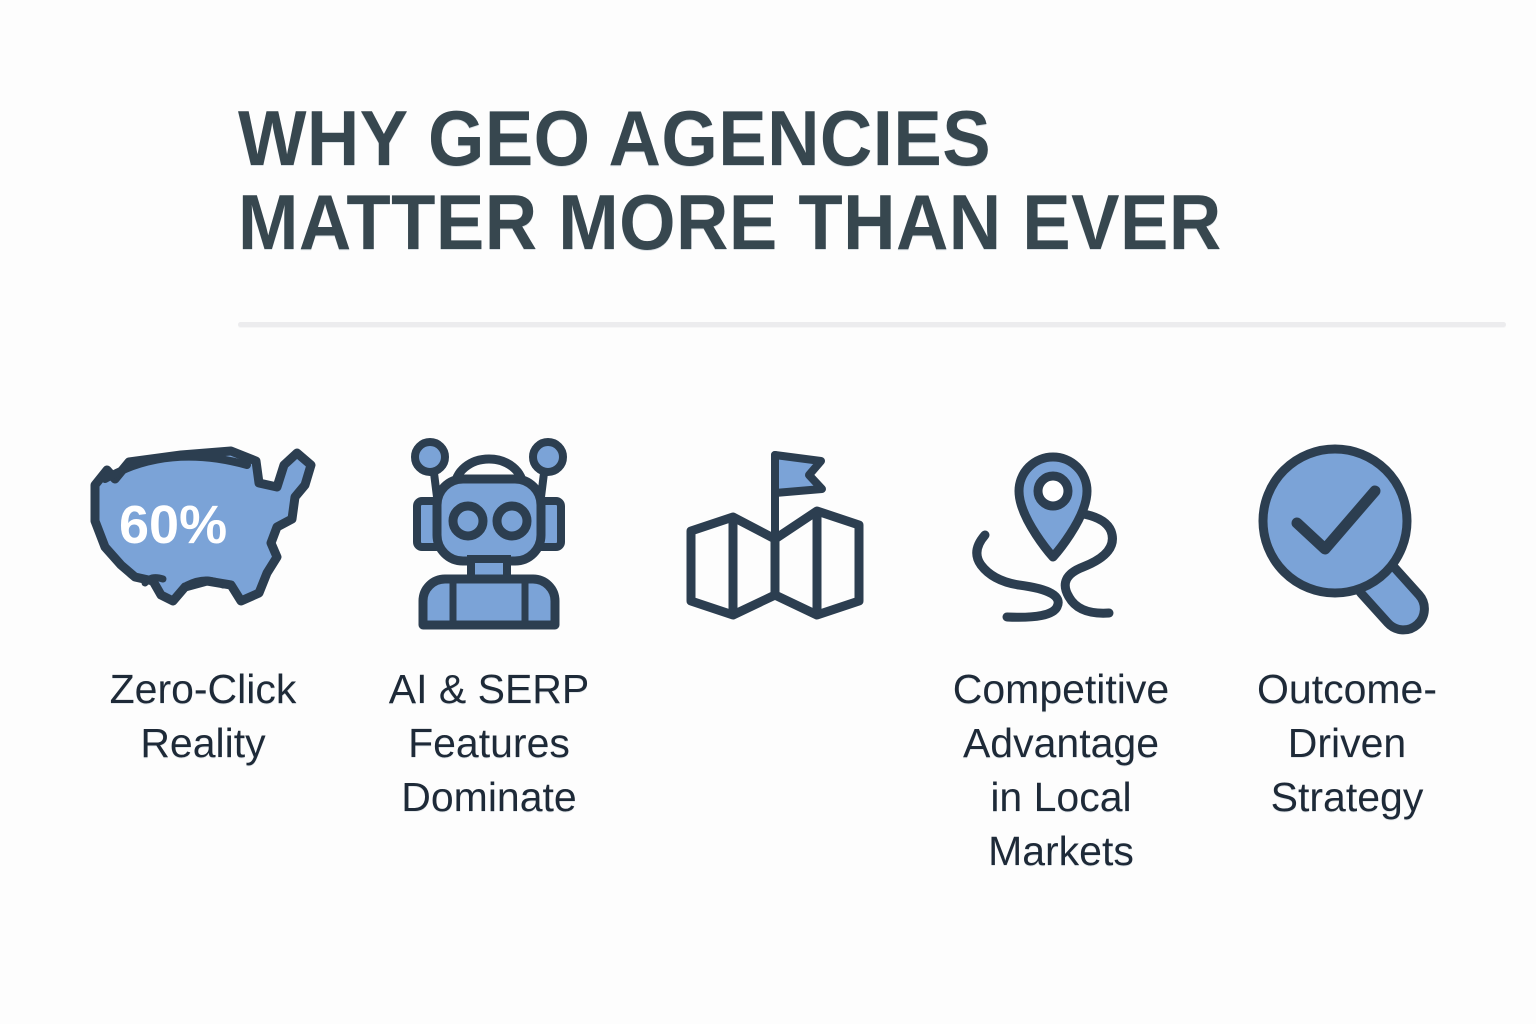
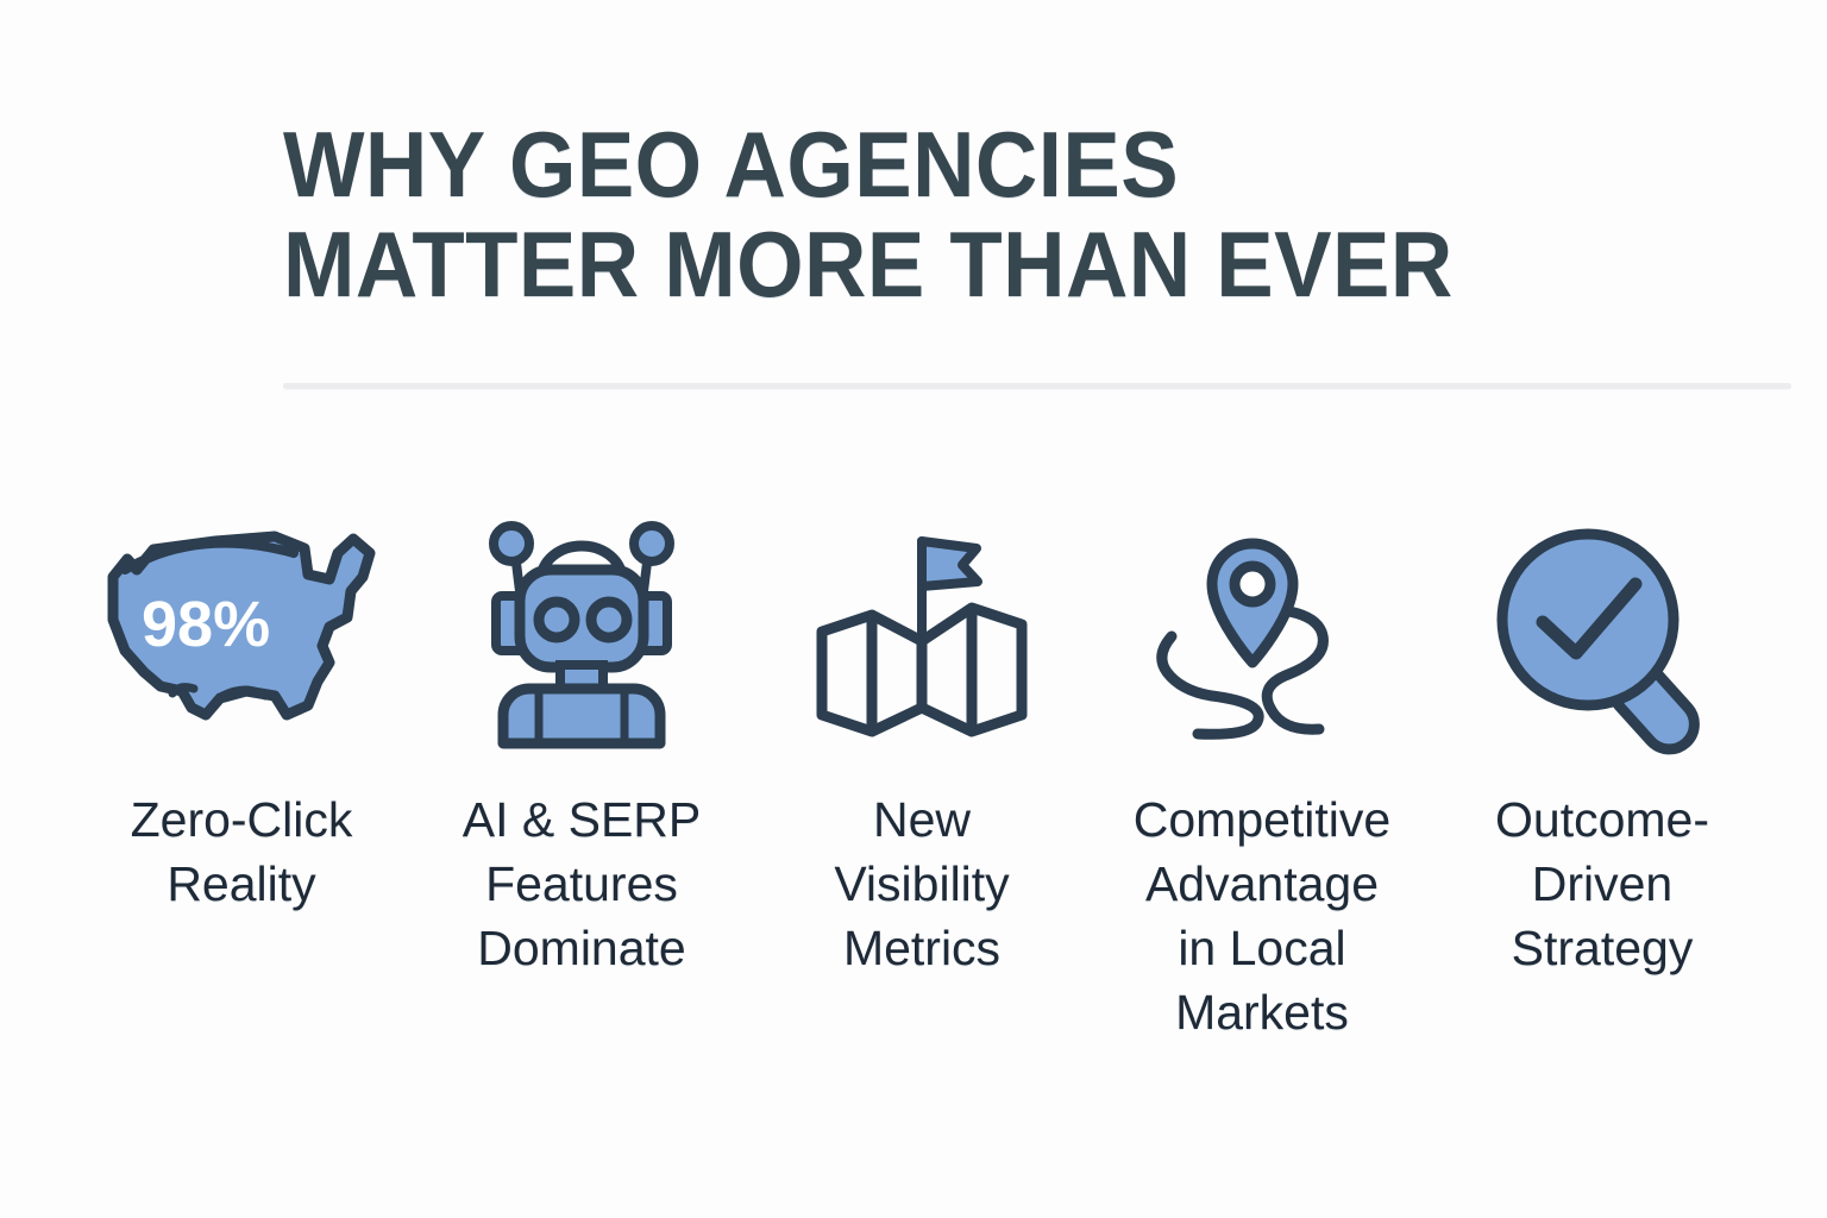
  WHY GEO AGENCIES
  MATTER MORE THAN EVER
- 60%
+ 98%
  Zero-Click
  Reality
  AI & SERP
  Features
  Dominate
+ New
+ Visibility
+ Metrics
  Competitive
  Advantage
  in Local
  Markets
  Outcome-
  Driven
  Strategy
